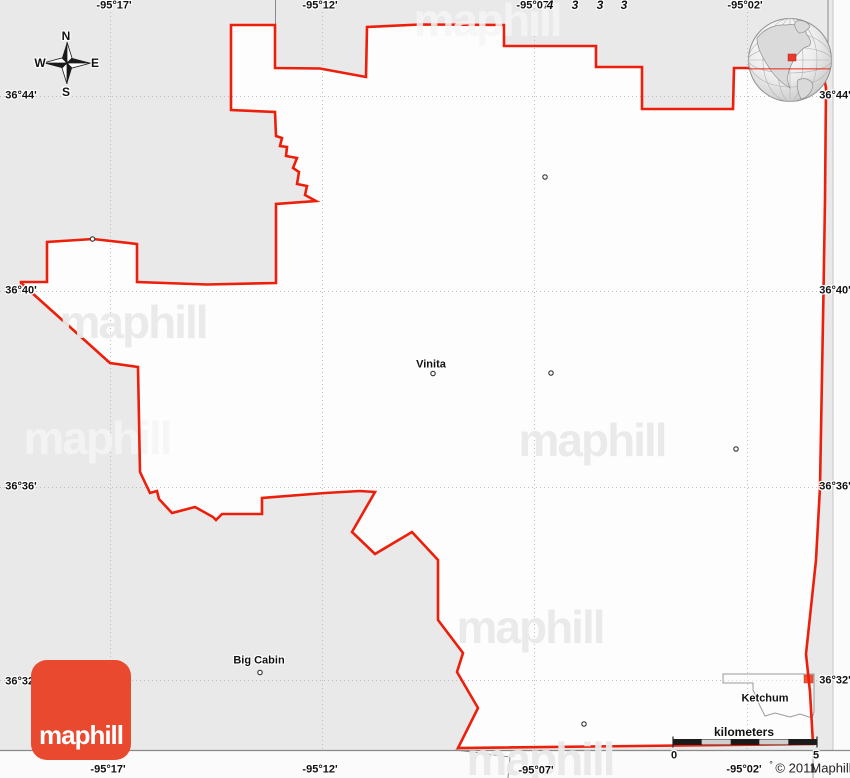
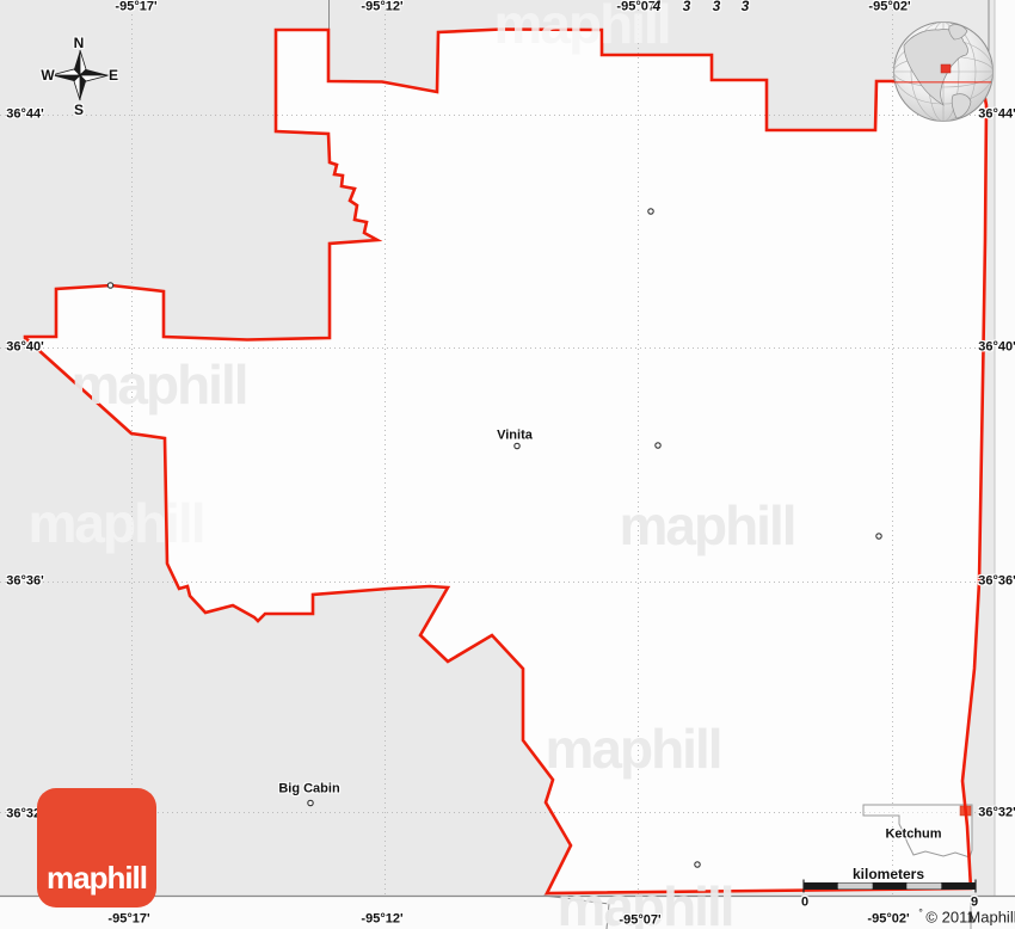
  maphill
  maphill
  maphill
  maphill
  maphill
  maphill
  -95°17'
  -95°12'
  -95°07'
  -95°02'
  4
  3
  3
  3
  -95°17'
  -95°12'
  -95°07'
  -95°02'
  36°44'
  36°40'
  36°36'
  36°44'
  36°40'
  36°36'
  36°32'
  N
  W
  E
  S
  Vinita
  Big Cabin
  Ketchum
  kilometers
  0
- 5
+ 9
  °
  © 2011
  Maphil
  maphill
